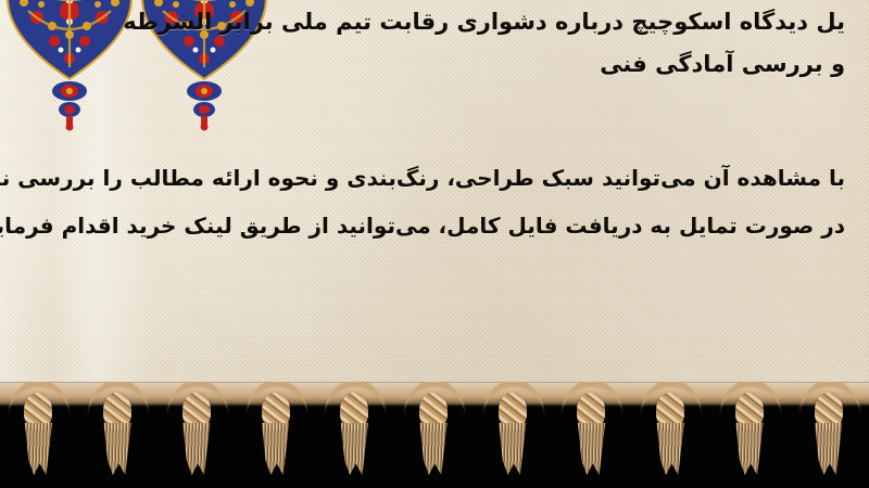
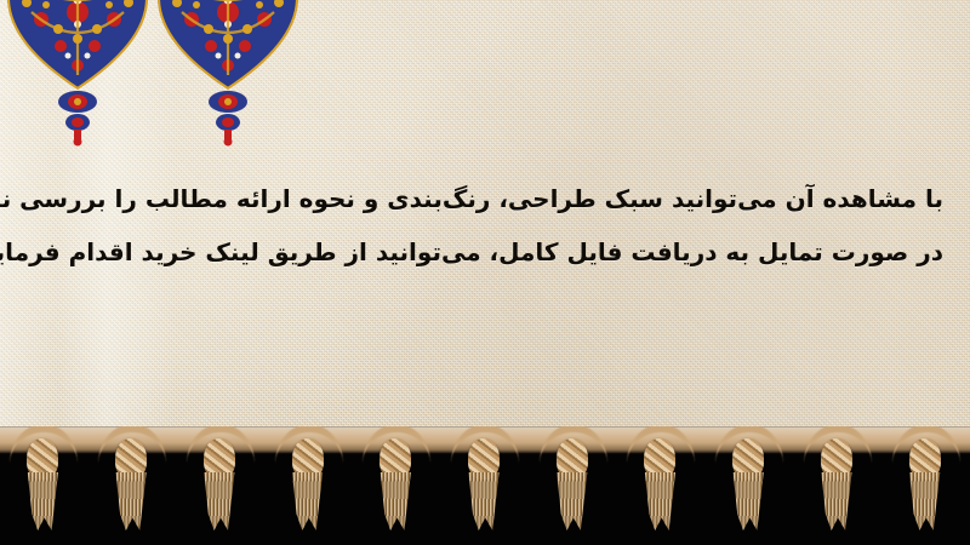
- یل دیدگاه اسکوچیچ درباره دشواری رقابت تیم ملی برابر الشرطه
- و بررسی آمادگی فنی
  با مشاهده آن می‌توانید سبک طراحی، رنگ‌بندی و نحوه ارائه مطالب را بررسی ن
  در صورت تمایل به دریافت فایل کامل، می‌توانید از طریق لینک خرید اقدام فرمای
